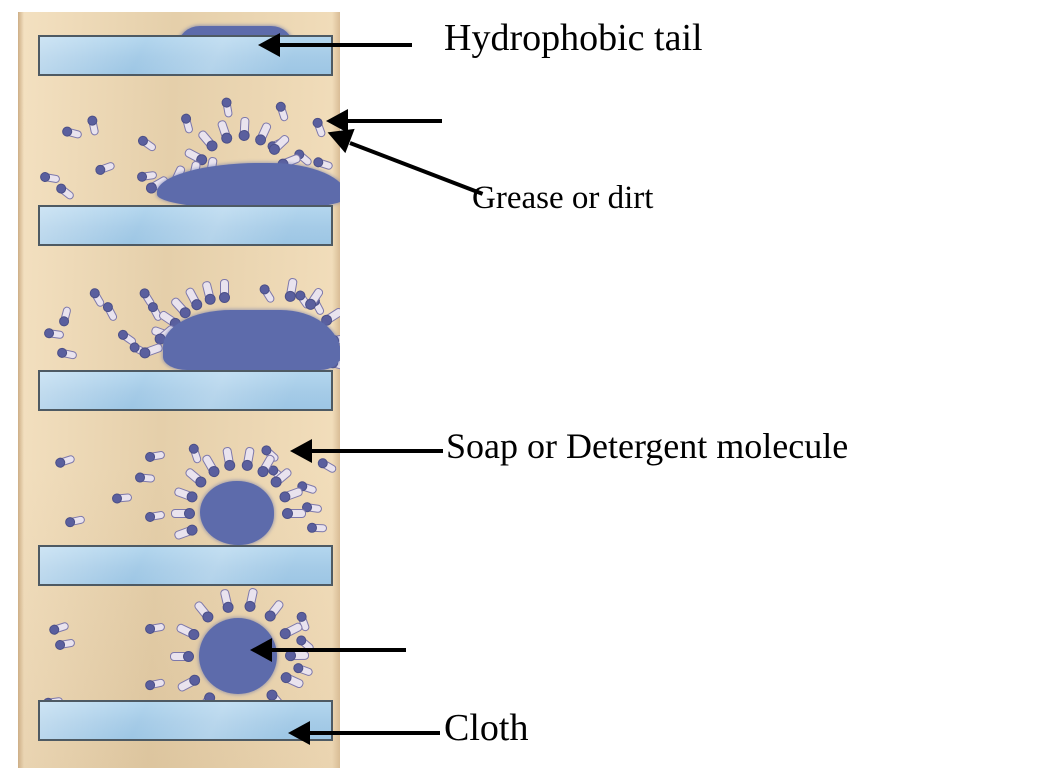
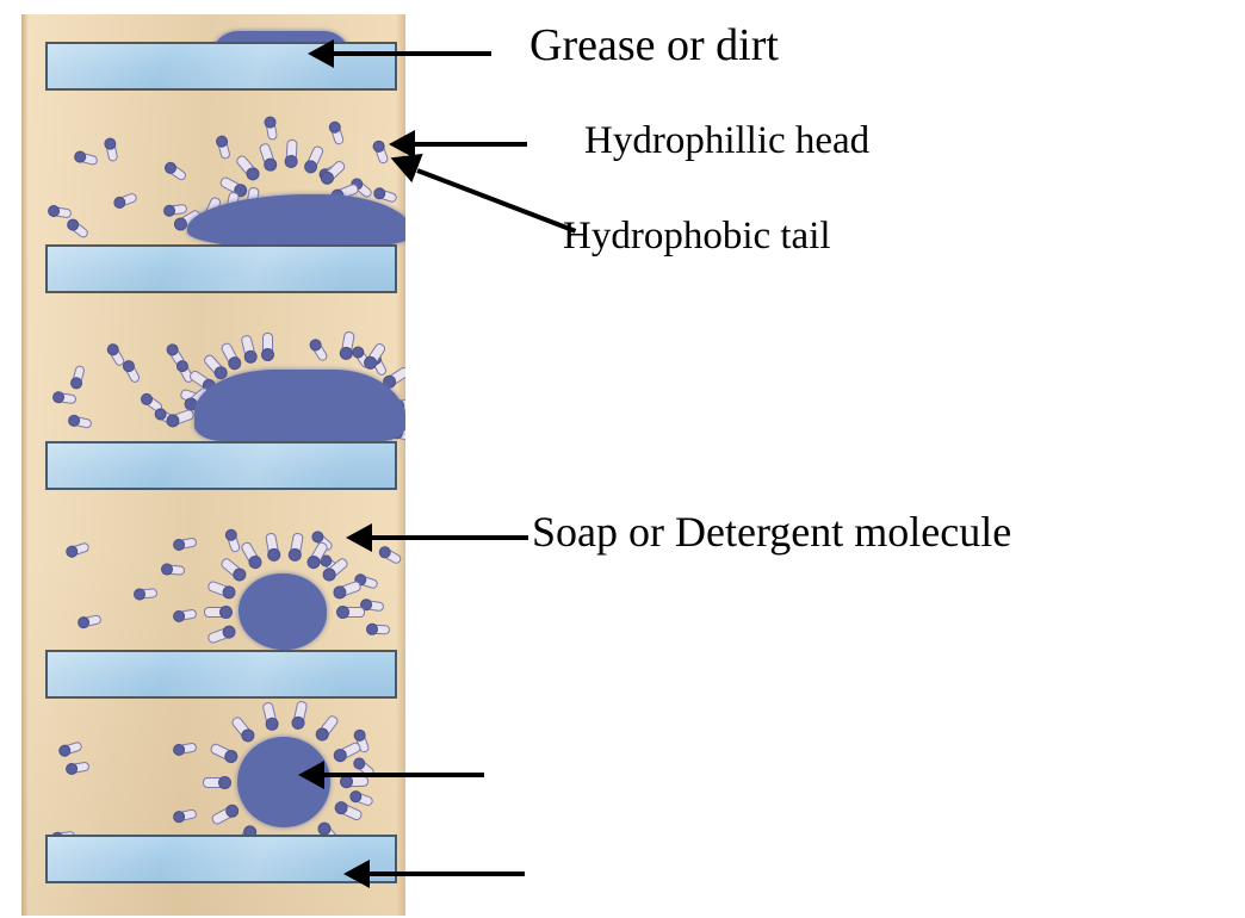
- Hydrophobic tail
+ Grease or dirt
+ Hydrophillic head
- Grease or dirt
+ Hydrophobic tail
  Soap or Detergent molecule
- Cloth
